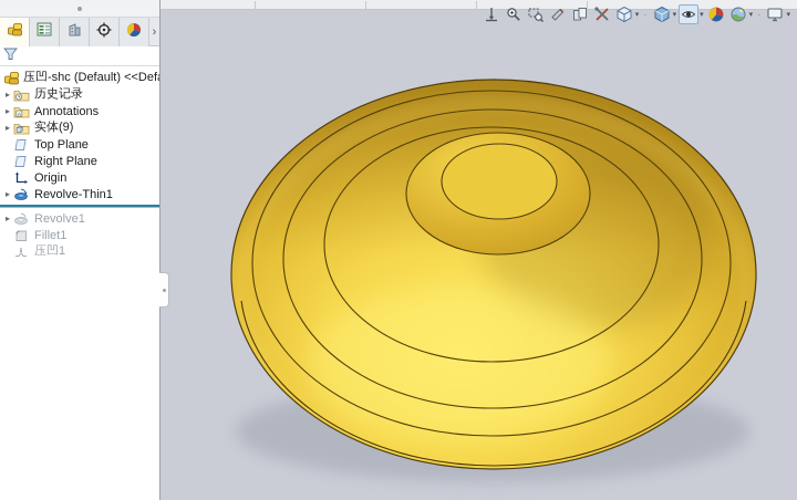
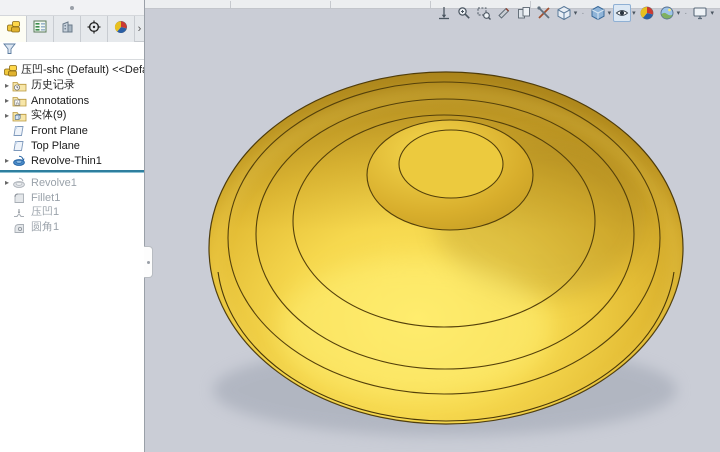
  ›
  压凹-shc (Default) <<Def
  ▸
  历史记录
  ▸
  Annotations
  ▸
  实体(9)
+ Front Plane
  Top Plane
- Right Plane
- Origin
  ▸
  Revolve-Thin1
  ▸
  Revolve1
  Fillet1
  压凹1
+ 圆角1
  ·
  ·
